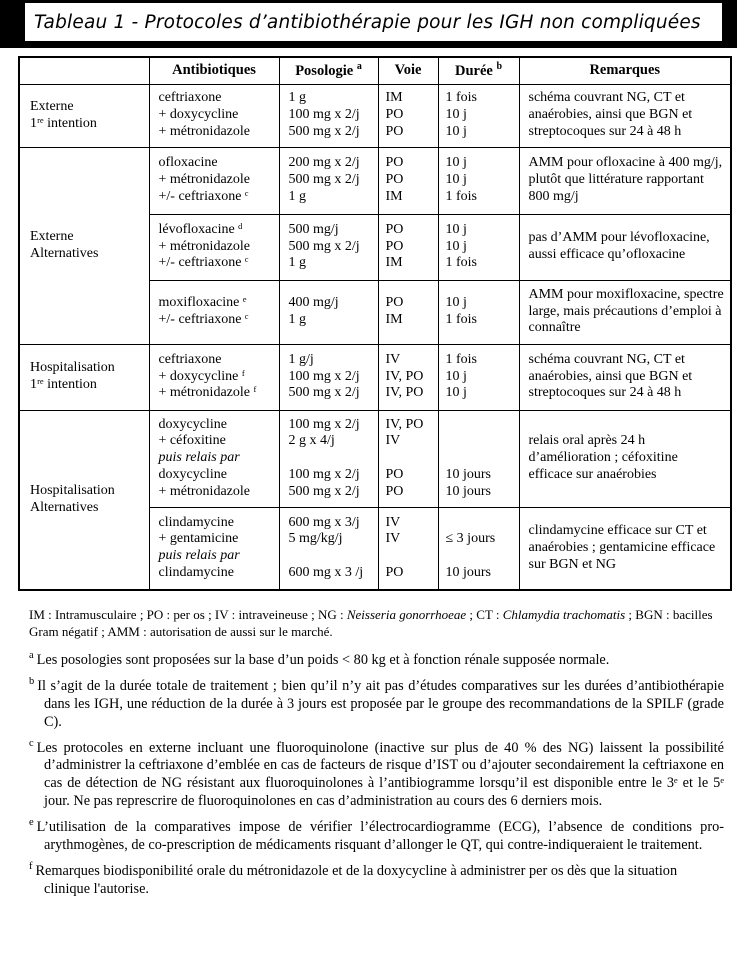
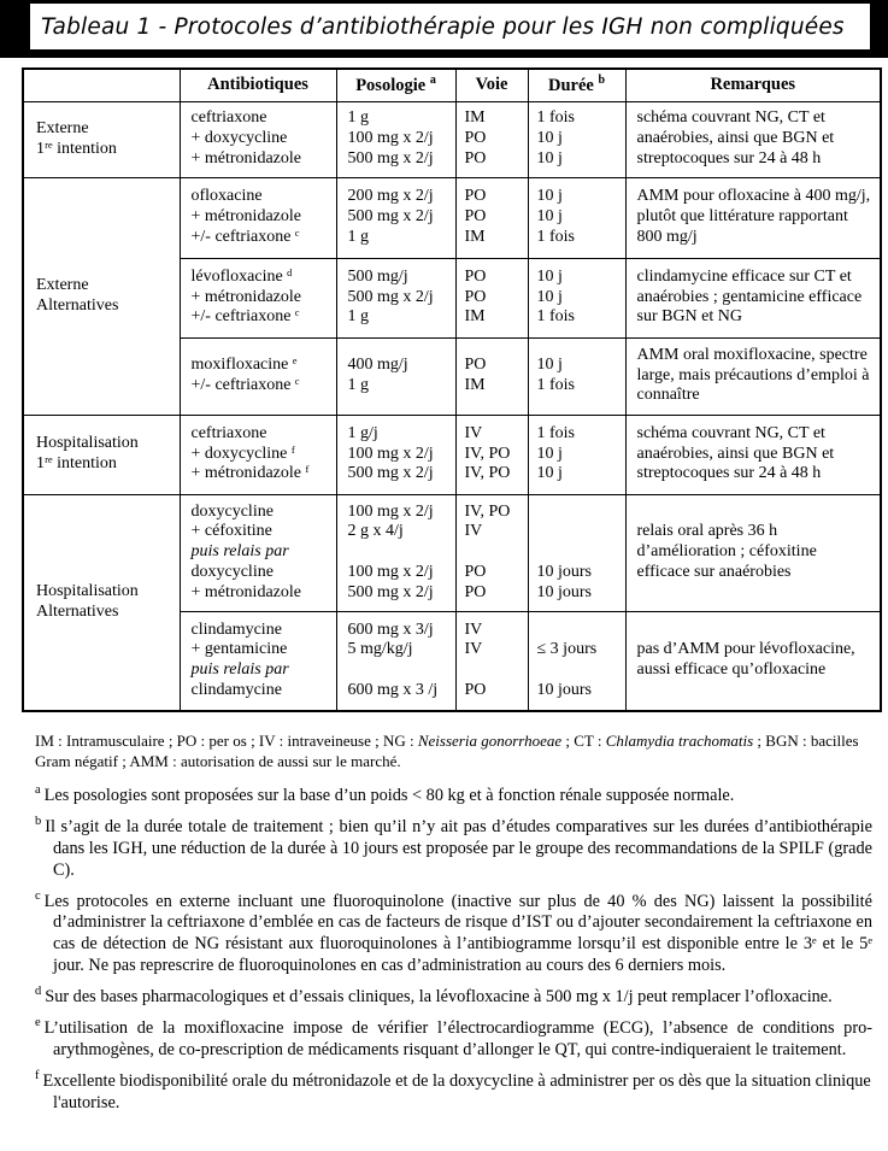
  Tableau 1 - Protocoles d’antibiothérapie pour les IGH non compliquées
  	Antibiotiques	Posologie a	Voie	Durée b	Remarques
  Externe 1ʳᵉ intention	ceftriaxone + doxycycline + métronidazole	1 g 100 mg x 2/j 500 mg x 2/j	IM PO PO	1 fois 10 j 10 j	schéma couvrant NG, CT et anaérobies, ainsi que BGN et streptocoques sur 24 à 48 h
  Externe Alternatives	ofloxacine + métronidazole +/- ceftriaxone ᶜ	200 mg x 2/j 500 mg x 2/j 1 g	PO PO IM	10 j 10 j 1 fois	AMM pour ofloxacine à 400 mg/j, plutôt que littérature rapportant 800 mg/j
- lévofloxacine ᵈ + métronidazole +/- ceftriaxone ᶜ	500 mg/j 500 mg x 2/j 1 g	PO PO IM	10 j 10 j 1 fois	pas d’AMM pour lévofloxacine, aussi efficace qu’ofloxacine
+ lévofloxacine ᵈ + métronidazole +/- ceftriaxone ᶜ	500 mg/j 500 mg x 2/j 1 g	PO PO IM	10 j 10 j 1 fois	clindamycine efficace sur CT et anaérobies ; gentamicine efficace sur BGN et NG
- moxifloxacine ᵉ +/- ceftriaxone ᶜ	400 mg/j 1 g	PO IM	10 j 1 fois	AMM pour moxifloxacine, spectre large, mais précautions d’emploi à connaître
+ moxifloxacine ᵉ +/- ceftriaxone ᶜ	400 mg/j 1 g	PO IM	10 j 1 fois	AMM oral moxifloxacine, spectre large, mais précautions d’emploi à connaître
  Hospitalisation 1ʳᵉ intention	ceftriaxone + doxycycline ᶠ + métronidazole ᶠ	1 g/j 100 mg x 2/j 500 mg x 2/j	IV IV, PO IV, PO	1 fois 10 j 10 j	schéma couvrant NG, CT et anaérobies, ainsi que BGN et streptocoques sur 24 à 48 h
- Hospitalisation Alternatives	doxycycline + céfoxitinepuis relais pardoxycycline + métronidazole	100 mg x 2/j 2 g x 4/j 100 mg x 2/j 500 mg x 2/j	IV, PO IV PO PO	10 jours 10 jours	relais oral après 24 h d’amélioration ; céfoxitine efficace sur anaérobies
+ Hospitalisation Alternatives	doxycycline + céfoxitinepuis relais pardoxycycline + métronidazole	100 mg x 2/j 2 g x 4/j 100 mg x 2/j 500 mg x 2/j	IV, PO IV PO PO	10 jours 10 jours	relais oral après 36 h d’amélioration ; céfoxitine efficace sur anaérobies
- clindamycine + gentamicinepuis relais parclindamycine	600 mg x 3/j 5 mg/kg/j 600 mg x 3 /j	IV IV PO	≤ 3 jours 10 jours	clindamycine efficace sur CT et anaérobies ; gentamicine efficace sur BGN et NG
+ clindamycine + gentamicinepuis relais parclindamycine	600 mg x 3/j 5 mg/kg/j 600 mg x 3 /j	IV IV PO	≤ 3 jours 10 jours	pas d’AMM pour lévofloxacine, aussi efficace qu’ofloxacine
  IM : Intramusculaire ; PO : per os ; IV : intraveineuse ; NG : Neisseria gonorrhoeae ; CT : Chlamydia trachomatis ; BGN : bacilles Gram négatif ; AMM : autorisation de aussi sur le marché.
  a Les posologies sont proposées sur la base d’un poids < 80 kg et à fonction rénale supposée normale.
- b Il s’agit de la durée totale de traitement ; bien qu’il n’y ait pas d’études comparatives sur les durées d’antibiothérapie dans les IGH, une réduction de la durée à 3 jours est proposée par le groupe des recommandations de la SPILF (grade C).
+ b Il s’agit de la durée totale de traitement ; bien qu’il n’y ait pas d’études comparatives sur les durées d’antibiothérapie dans les IGH, une réduction de la durée à 10 jours est proposée par le groupe des recommandations de la SPILF (grade C).
  c Les protocoles en externe incluant une fluoroquinolone (inactive sur plus de 40 % des NG) laissent la possibilité d’administrer la ceftriaxone d’emblée en cas de facteurs de risque d’IST ou d’ajouter secondairement la ceftriaxone en cas de détection de NG résistant aux fluoroquinolones à l’antibiogramme lorsqu’il est disponible entre le 3ᵉ et le 5ᵉ jour. Ne pas represcrire de fluoroquinolones en cas d’administration au cours des 6 derniers mois.
+ d Sur des bases pharmacologiques et d’essais cliniques, la lévofloxacine à 500 mg x 1/j peut remplacer l’ofloxacine.
- e L’utilisation de la comparatives impose de vérifier l’électrocardiogramme (ECG), l’absence de conditions pro-arythmogènes, de co-prescription de médicaments risquant d’allonger le QT, qui contre-indiqueraient le traitement.
+ e L’utilisation de la moxifloxacine impose de vérifier l’électrocardiogramme (ECG), l’absence de conditions pro-arythmogènes, de co-prescription de médicaments risquant d’allonger le QT, qui contre-indiqueraient le traitement.
- f Remarques biodisponibilité orale du métronidazole et de la doxycycline à administrer per os dès que la situation clinique l'autorise.
+ f Excellente biodisponibilité orale du métronidazole et de la doxycycline à administrer per os dès que la situation clinique l'autorise.
